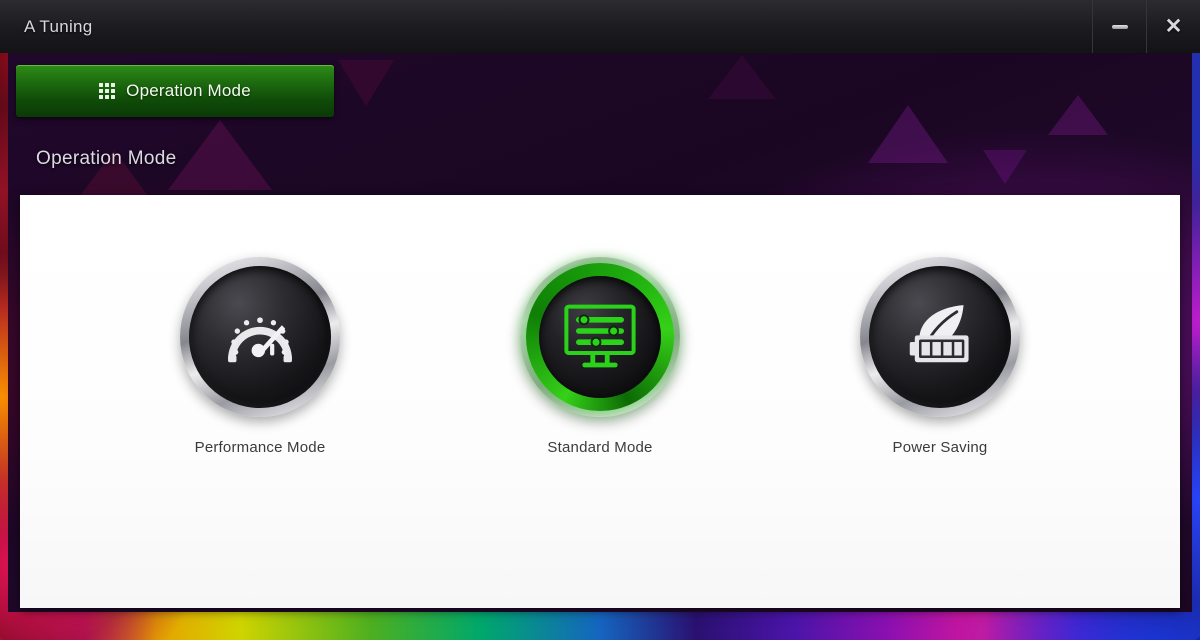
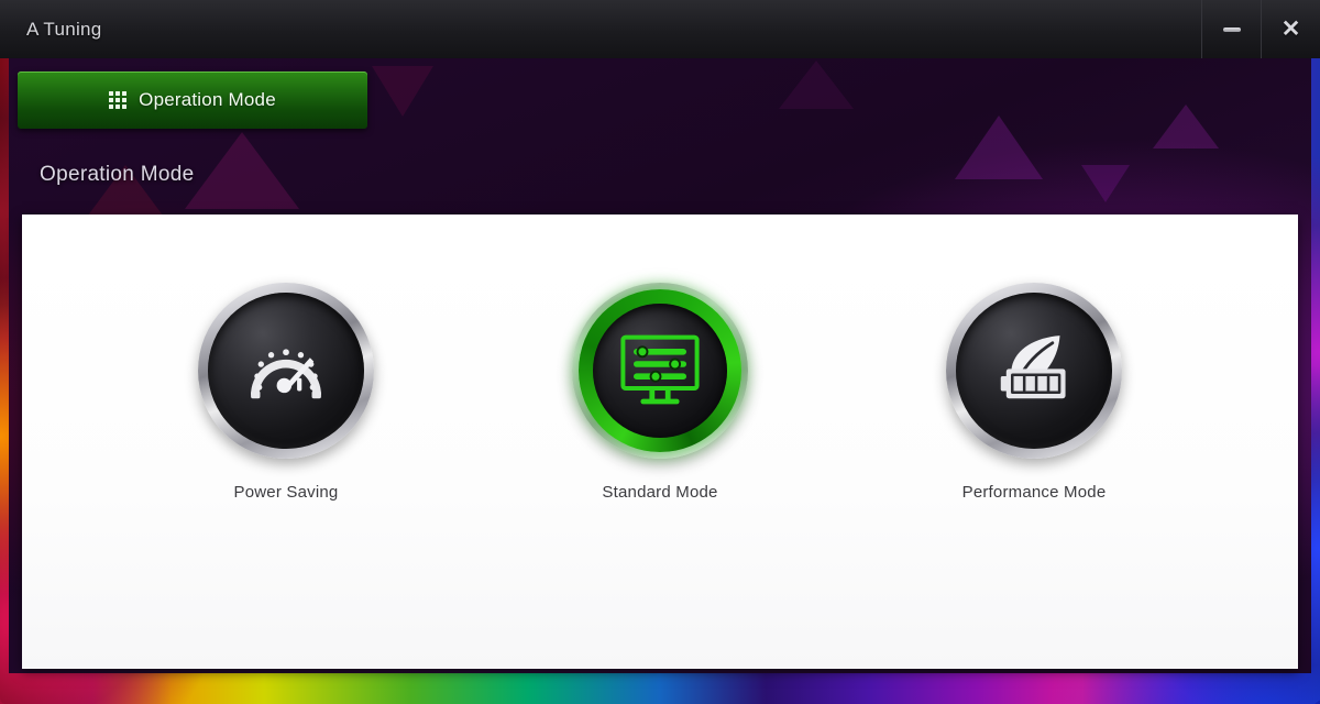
  A Tuning
  ✕
  Operation Mode
  Operation Mode
- Performance Mode
+ Power Saving
  Standard Mode
- Power Saving
+ Performance Mode
